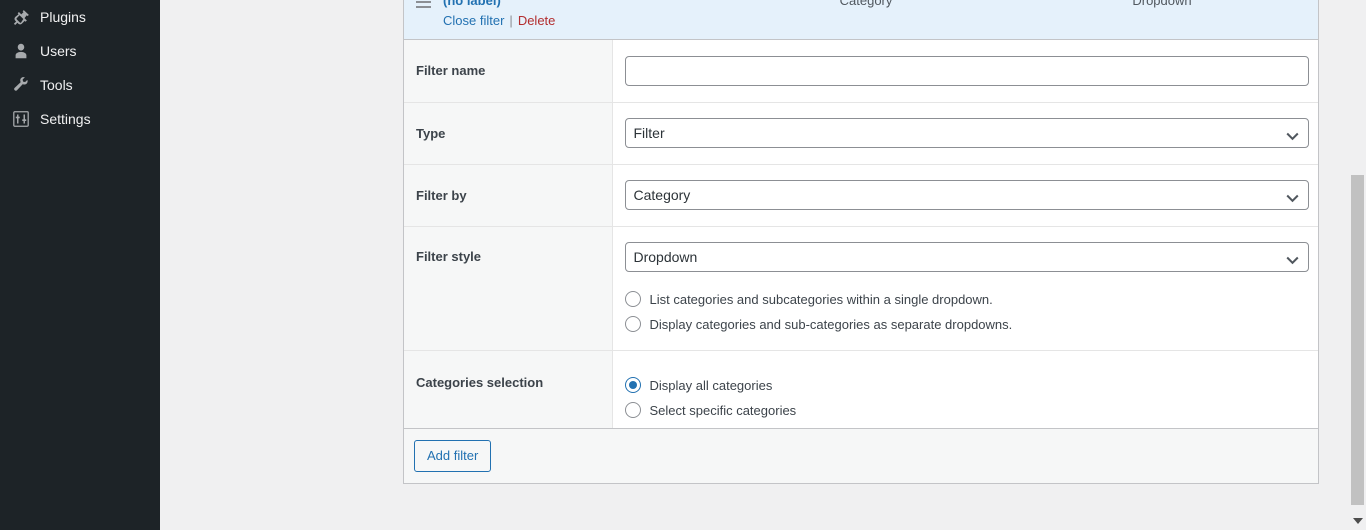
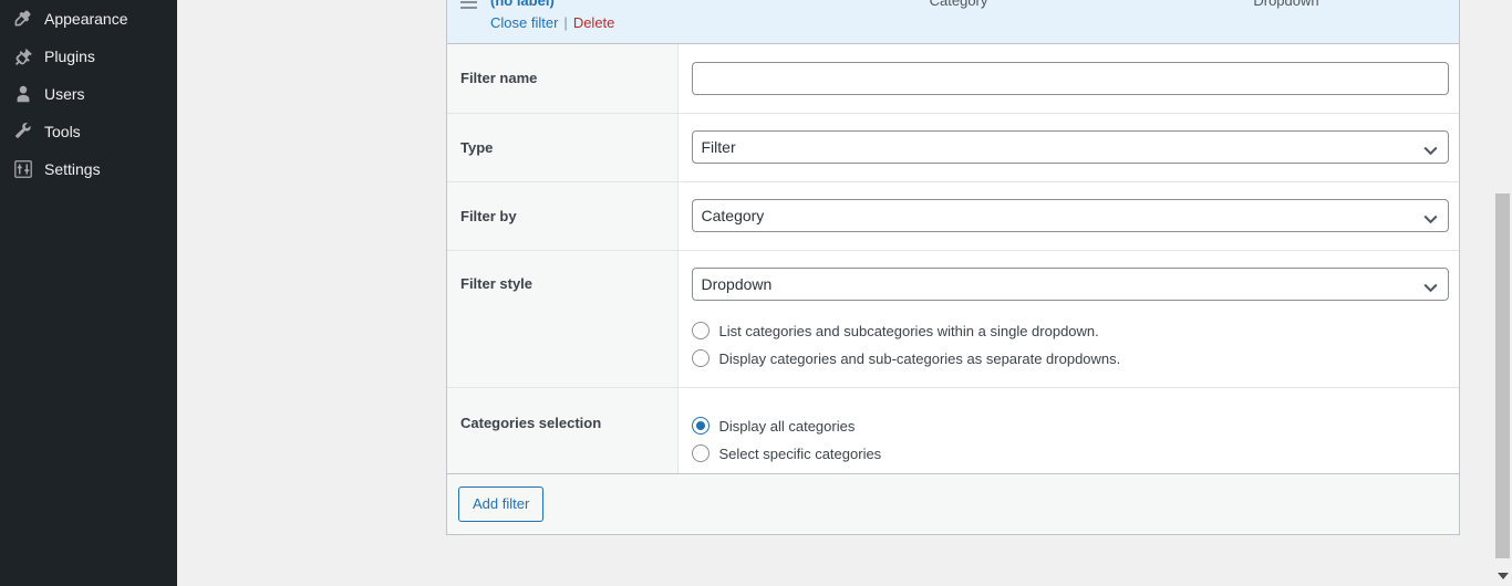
+ Appearance
  Plugins
  Users
  Tools
  Settings
  (no label)
  Close filter | Delete
  Category
  Dropdown
  Filter name
  Type	Filter
  Filter by	Category
  Filter style	Dropdown List categories and subcategories within a single dropdown. Display categories and sub-categories as separate dropdowns.
  Categories selection	Display all categories Select specific categories
  Add filter
